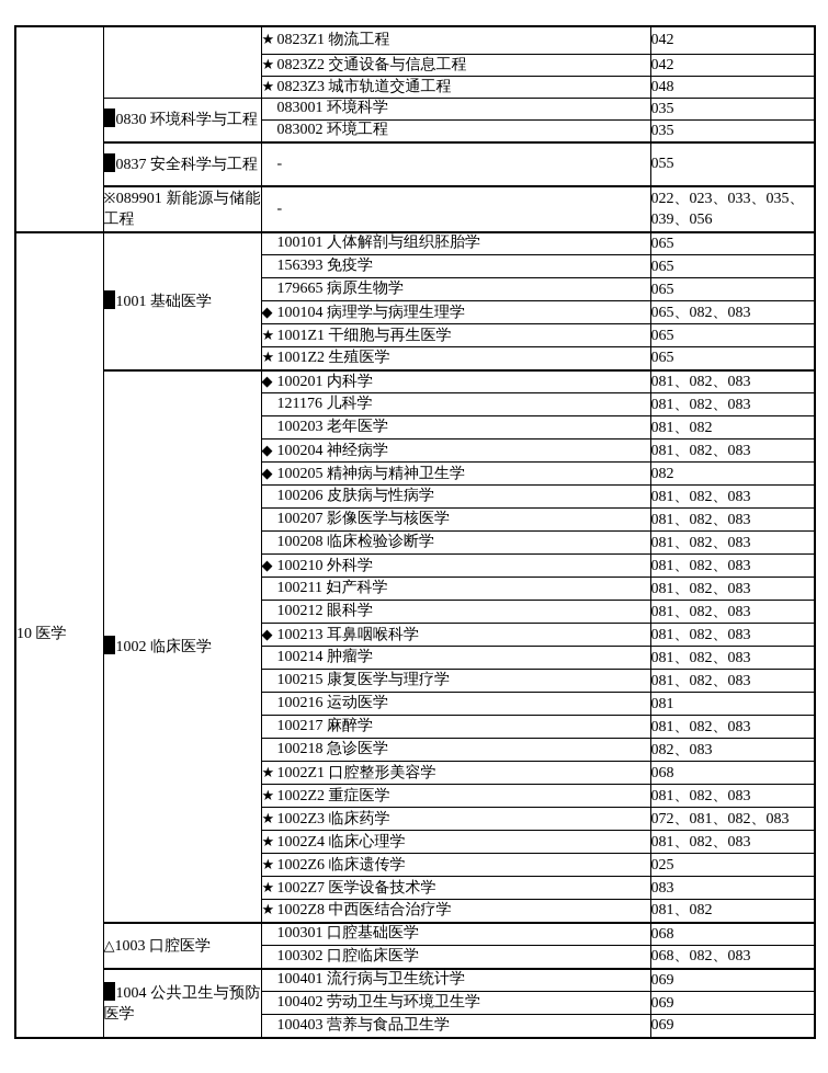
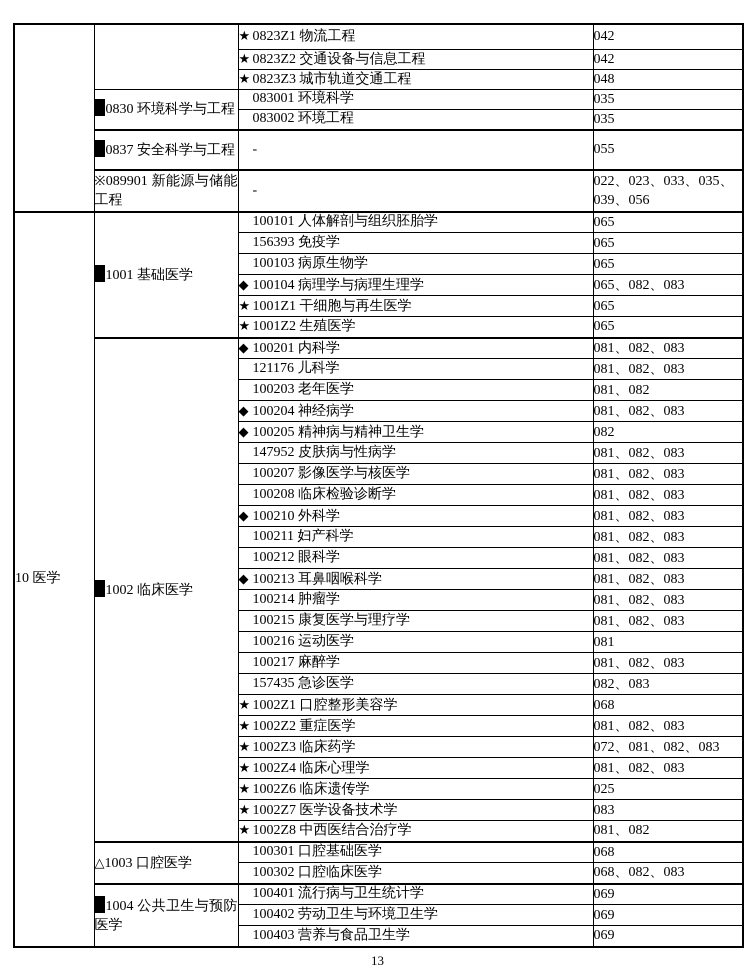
  		★ 0823Z1 物流工程	042
  ★ 0823Z2 交通设备与信息工程	042
  ★ 0823Z3 城市轨道交通工程	048
  0830 环境科学与工程	083001 环境科学	035
  083002 环境工程	035
  0837 安全科学与工程	-	055
  ※089901 新能源与储能工程	-	022、023、033、035、039、056
  10 医学	1001 基础医学	100101 人体解剖与组织胚胎学	065
  156393 免疫学	065
- 179665 病原生物学	065
+ 100103 病原生物学	065
  ◆ 100104 病理学与病理生理学	065、082、083
  ★ 1001Z1 干细胞与再生医学	065
  ★ 1001Z2 生殖医学	065
  1002 临床医学	◆ 100201 内科学	081、082、083
  121176 儿科学	081、082、083
  100203 老年医学	081、082
  ◆ 100204 神经病学	081、082、083
  ◆ 100205 精神病与精神卫生学	082
- 100206 皮肤病与性病学	081、082、083
+ 147952 皮肤病与性病学	081、082、083
  100207 影像医学与核医学	081、082、083
  100208 临床检验诊断学	081、082、083
  ◆ 100210 外科学	081、082、083
  100211 妇产科学	081、082、083
  100212 眼科学	081、082、083
  ◆ 100213 耳鼻咽喉科学	081、082、083
  100214 肿瘤学	081、082、083
  100215 康复医学与理疗学	081、082、083
  100216 运动医学	081
  100217 麻醉学	081、082、083
- 100218 急诊医学	082、083
+ 157435 急诊医学	082、083
  ★ 1002Z1 口腔整形美容学	068
  ★ 1002Z2 重症医学	081、082、083
  ★ 1002Z3 临床药学	072、081、082、083
  ★ 1002Z4 临床心理学	081、082、083
  ★ 1002Z6 临床遗传学	025
  ★ 1002Z7 医学设备技术学	083
  ★ 1002Z8 中西医结合治疗学	081、082
  △1003 口腔医学	100301 口腔基础医学	068
  100302 口腔临床医学	068、082、083
  1004 公共卫生与预防医学	100401 流行病与卫生统计学	069
  100402 劳动卫生与环境卫生学	069
  100403 营养与食品卫生学	069
+ 13
